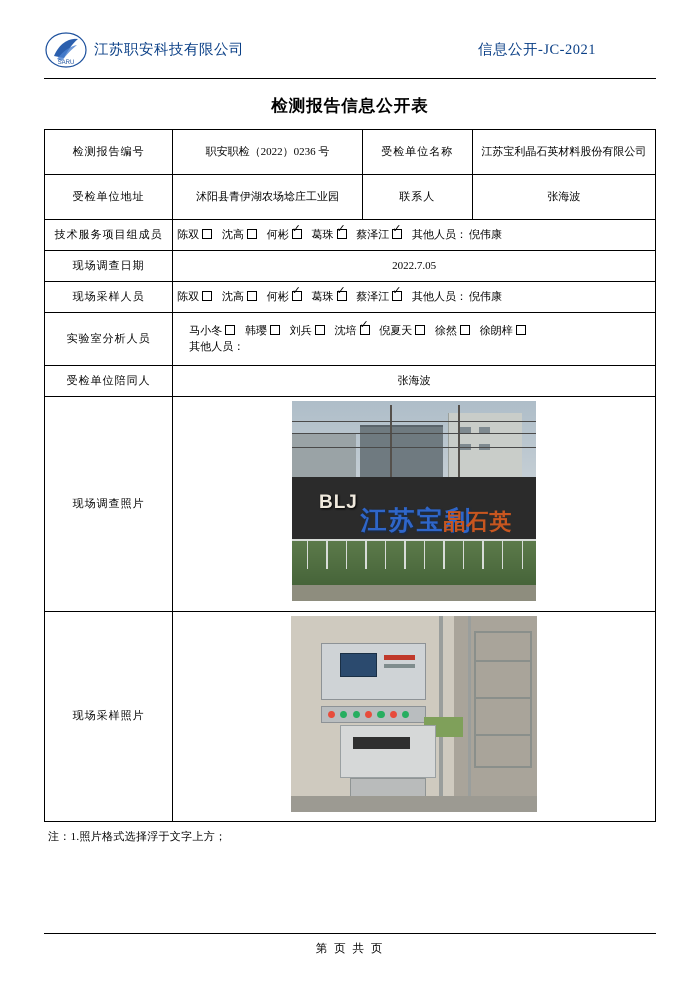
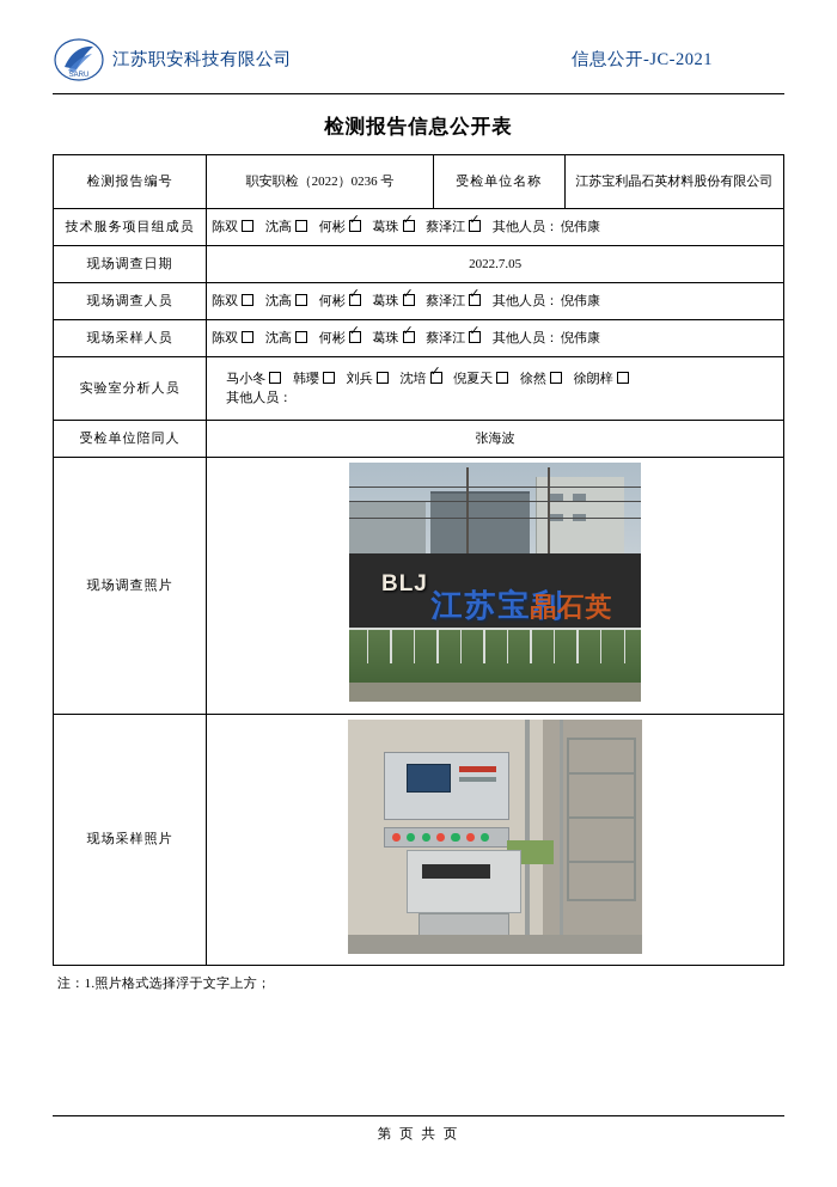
  江苏职安科技有限公司
  信息公开-JC-2021
  检测报告信息公开表
  检测报告编号	职安职检（2022）0236 号	受检单位名称	江苏宝利晶石英材料股份有限公司
- 受检单位地址	沭阳县青伊湖农场埝庄工业园	联系人	张海波
  技术服务项目组成员	陈双 沈高 何彬 葛珠 蔡泽江 其他人员： 倪伟康
  现场调查日期	2022.7.05
+ 现场调查人员	陈双 沈高 何彬 葛珠 蔡泽江 其他人员： 倪伟康
  现场采样人员	陈双 沈高 何彬 葛珠 蔡泽江 其他人员： 倪伟康
  实验室分析人员	马小冬 韩璎 刘兵 沈培 倪夏天 徐然 徐朗梓 其他人员：
  受检单位陪同人	张海波
  现场调查照片	BLJ 江苏宝利 晶石英
  现场采样照片
  注：1.照片格式选择浮于文字上方；
  第 页 共 页
